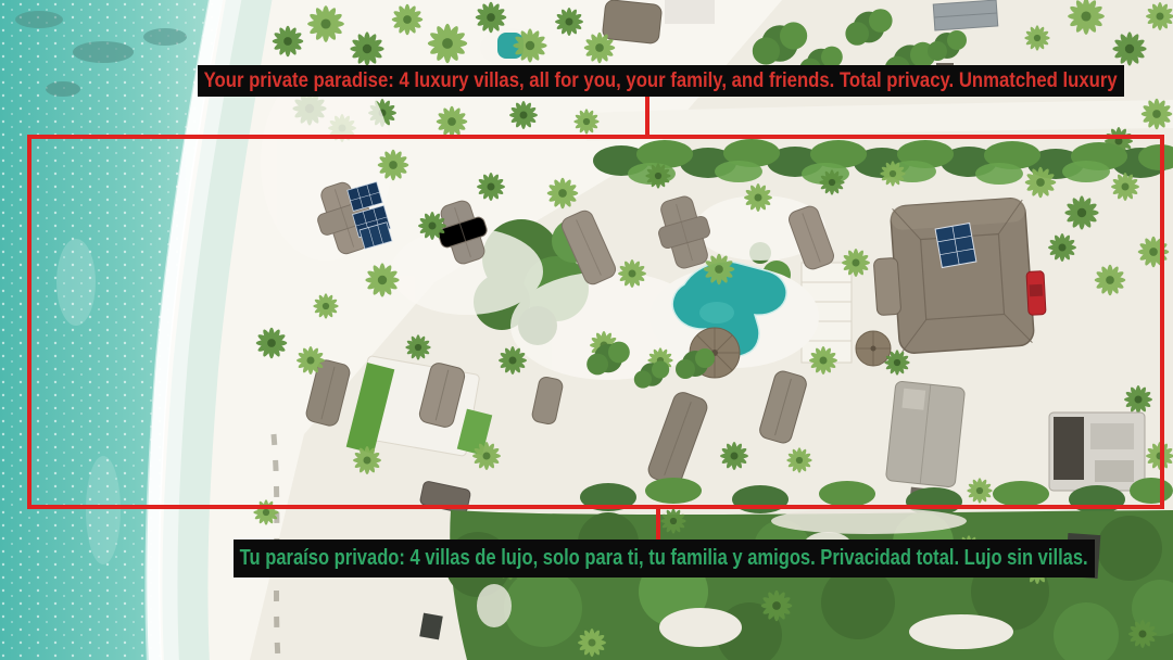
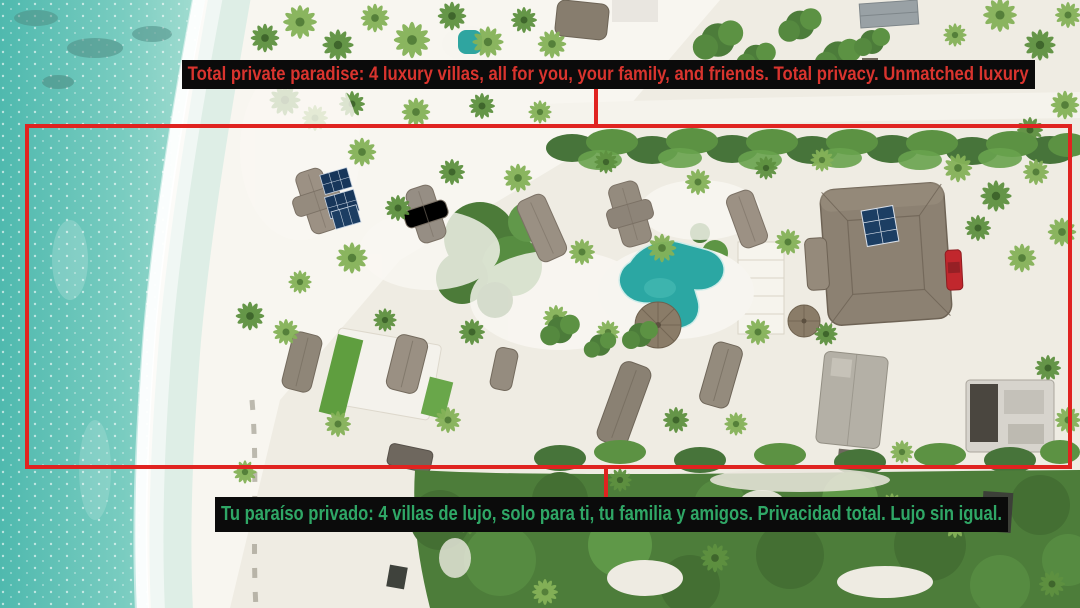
- Your private paradise: 4 luxury villas, all for you, your family, and friends. Total privacy. Unmatched luxury
+ Total private paradise: 4 luxury villas, all for you, your family, and friends. Total privacy. Unmatched luxury
- Tu paraíso privado: 4 villas de lujo, solo para ti, tu familia y amigos. Privacidad total. Lujo sin villas.
+ Tu paraíso privado: 4 villas de lujo, solo para ti, tu familia y amigos. Privacidad total. Lujo sin igual.
